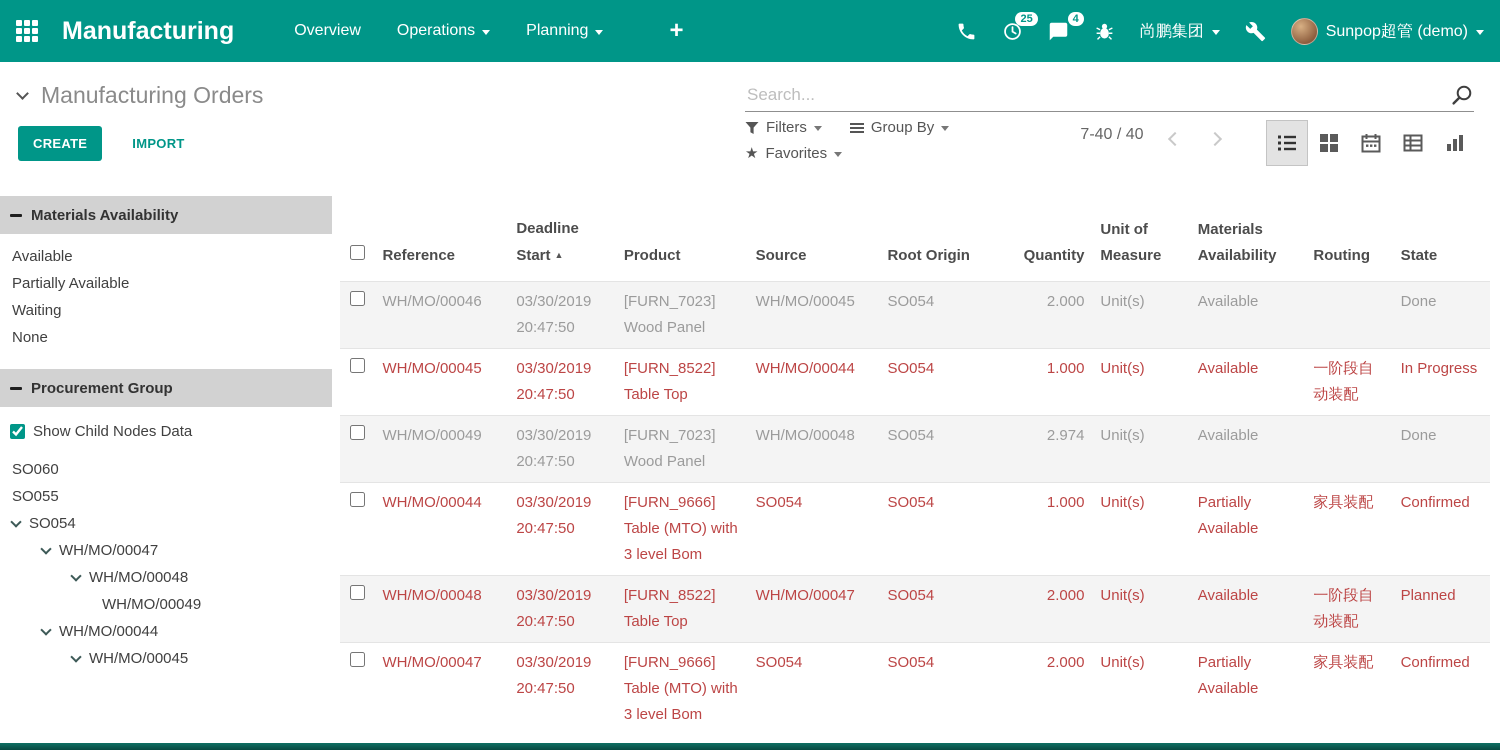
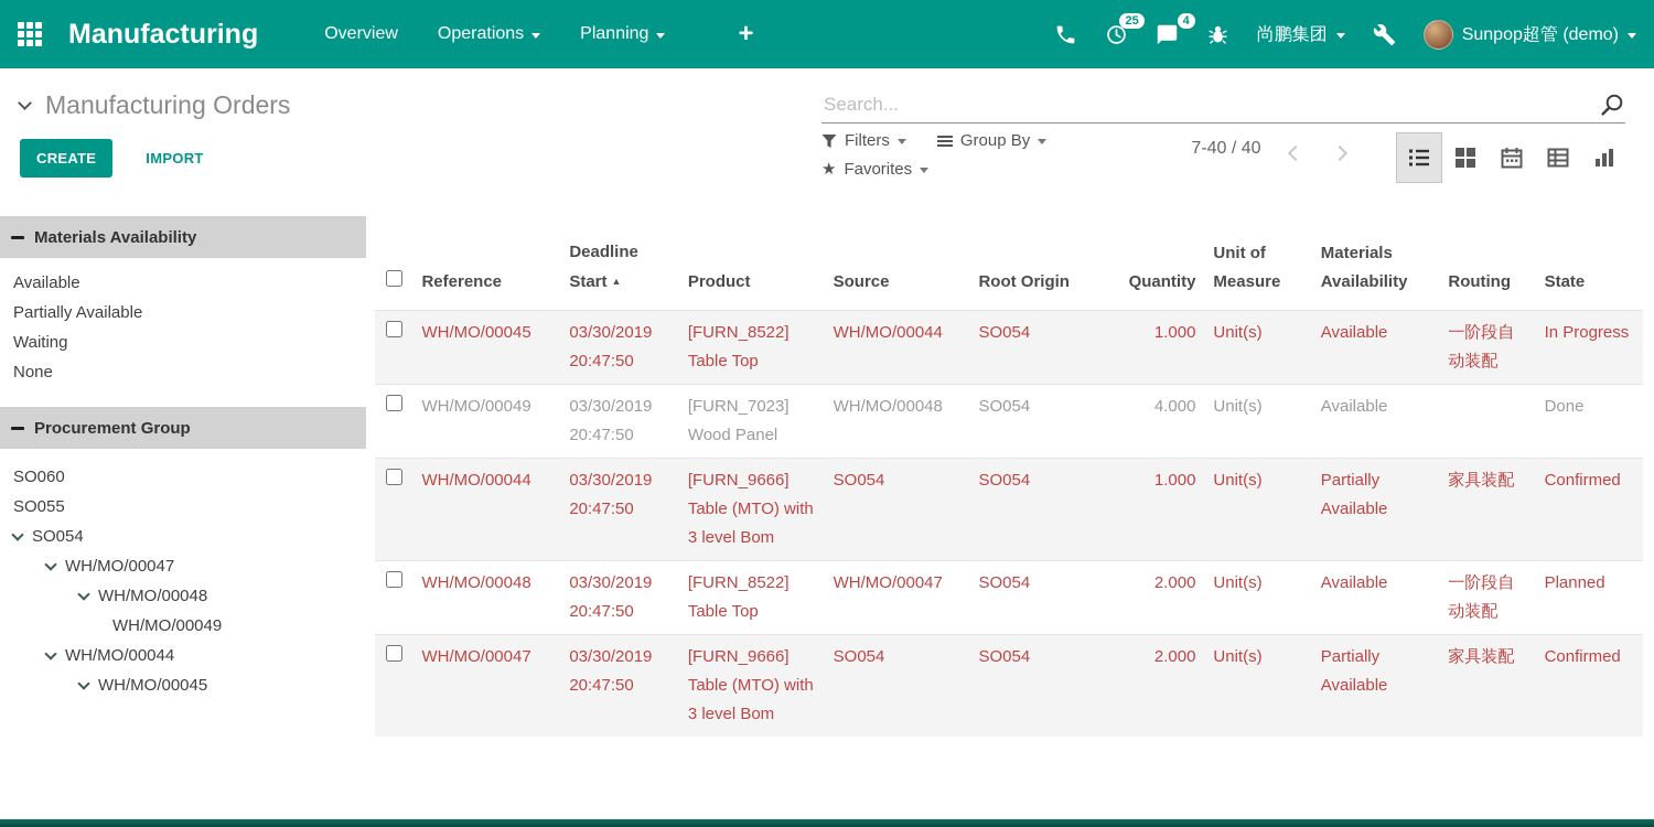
  Manufacturing
  Overview
  Operations
  Planning
  25
  4
  尚鹏集团
  Sunpop超管 (demo)
  Manufacturing Orders
  Search...
  CREATE
  IMPORT
  Filters
  Group By
  ★
  Favorites
  7-40 / 40
  Materials Availability
  Available
  Partially Available
  Waiting
  None
  Procurement Group
- Show Child Nodes Data
  SO060
  SO055
  SO054
  WH/MO/00047
  WH/MO/00048
  WH/MO/00049
  WH/MO/00044
  WH/MO/00045
  	Reference	Deadline Start	Product	Source	Root Origin	Quantity	Unit of Measure	Materials Availability	Routing	State
- 	WH/MO/00046	03/30/201920:47:50	[FURN_7023] Wood Panel	WH/MO/00045	SO054	2.000	Unit(s)	Available		Done
  	WH/MO/00045	03/30/201920:47:50	[FURN_8522] Table Top	WH/MO/00044	SO054	1.000	Unit(s)	Available	一阶段自动装配	In Progress
- 	WH/MO/00049	03/30/201920:47:50	[FURN_7023] Wood Panel	WH/MO/00048	SO054	2.974	Unit(s)	Available		Done
+ 	WH/MO/00049	03/30/201920:47:50	[FURN_7023] Wood Panel	WH/MO/00048	SO054	4.000	Unit(s)	Available		Done
  	WH/MO/00044	03/30/201920:47:50	[FURN_9666] Table (MTO) with 3 level Bom	SO054	SO054	1.000	Unit(s)	Partially Available	家具装配	Confirmed
  	WH/MO/00048	03/30/201920:47:50	[FURN_8522] Table Top	WH/MO/00047	SO054	2.000	Unit(s)	Available	一阶段自动装配	Planned
  	WH/MO/00047	03/30/201920:47:50	[FURN_9666] Table (MTO) with 3 level Bom	SO054	SO054	2.000	Unit(s)	Partially Available	家具装配	Confirmed
